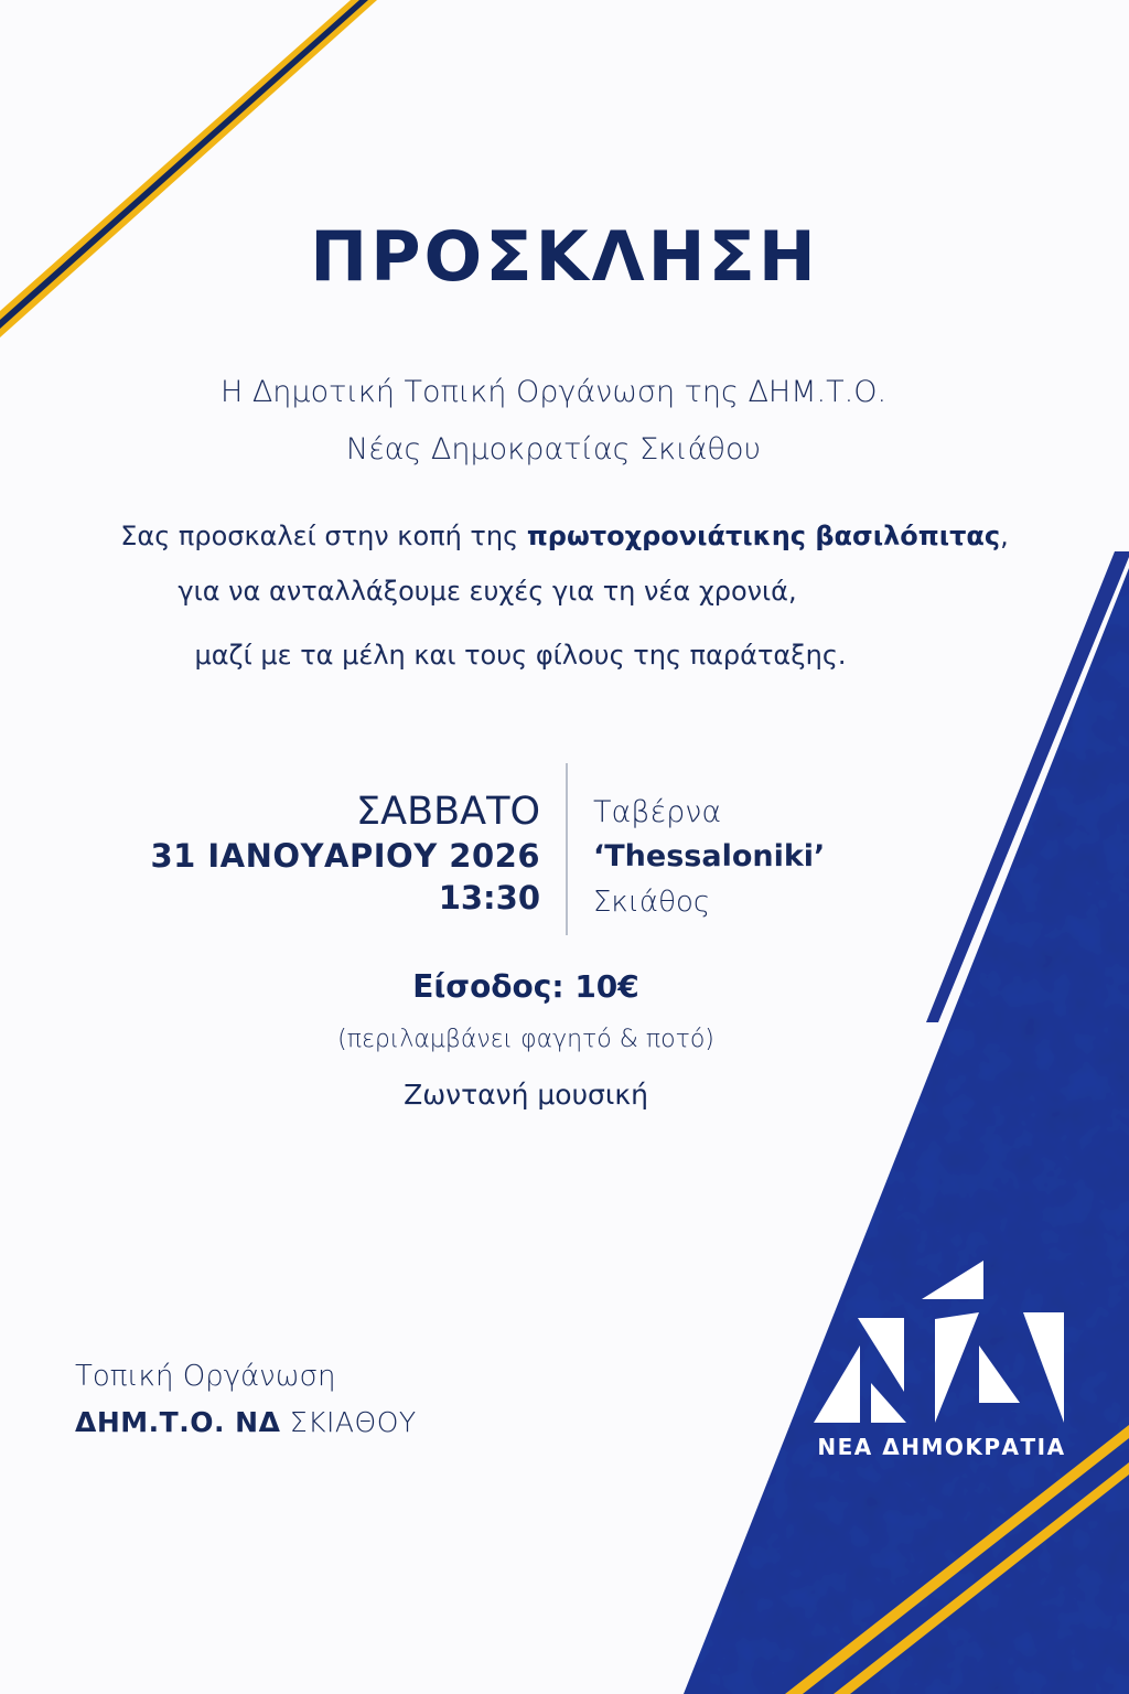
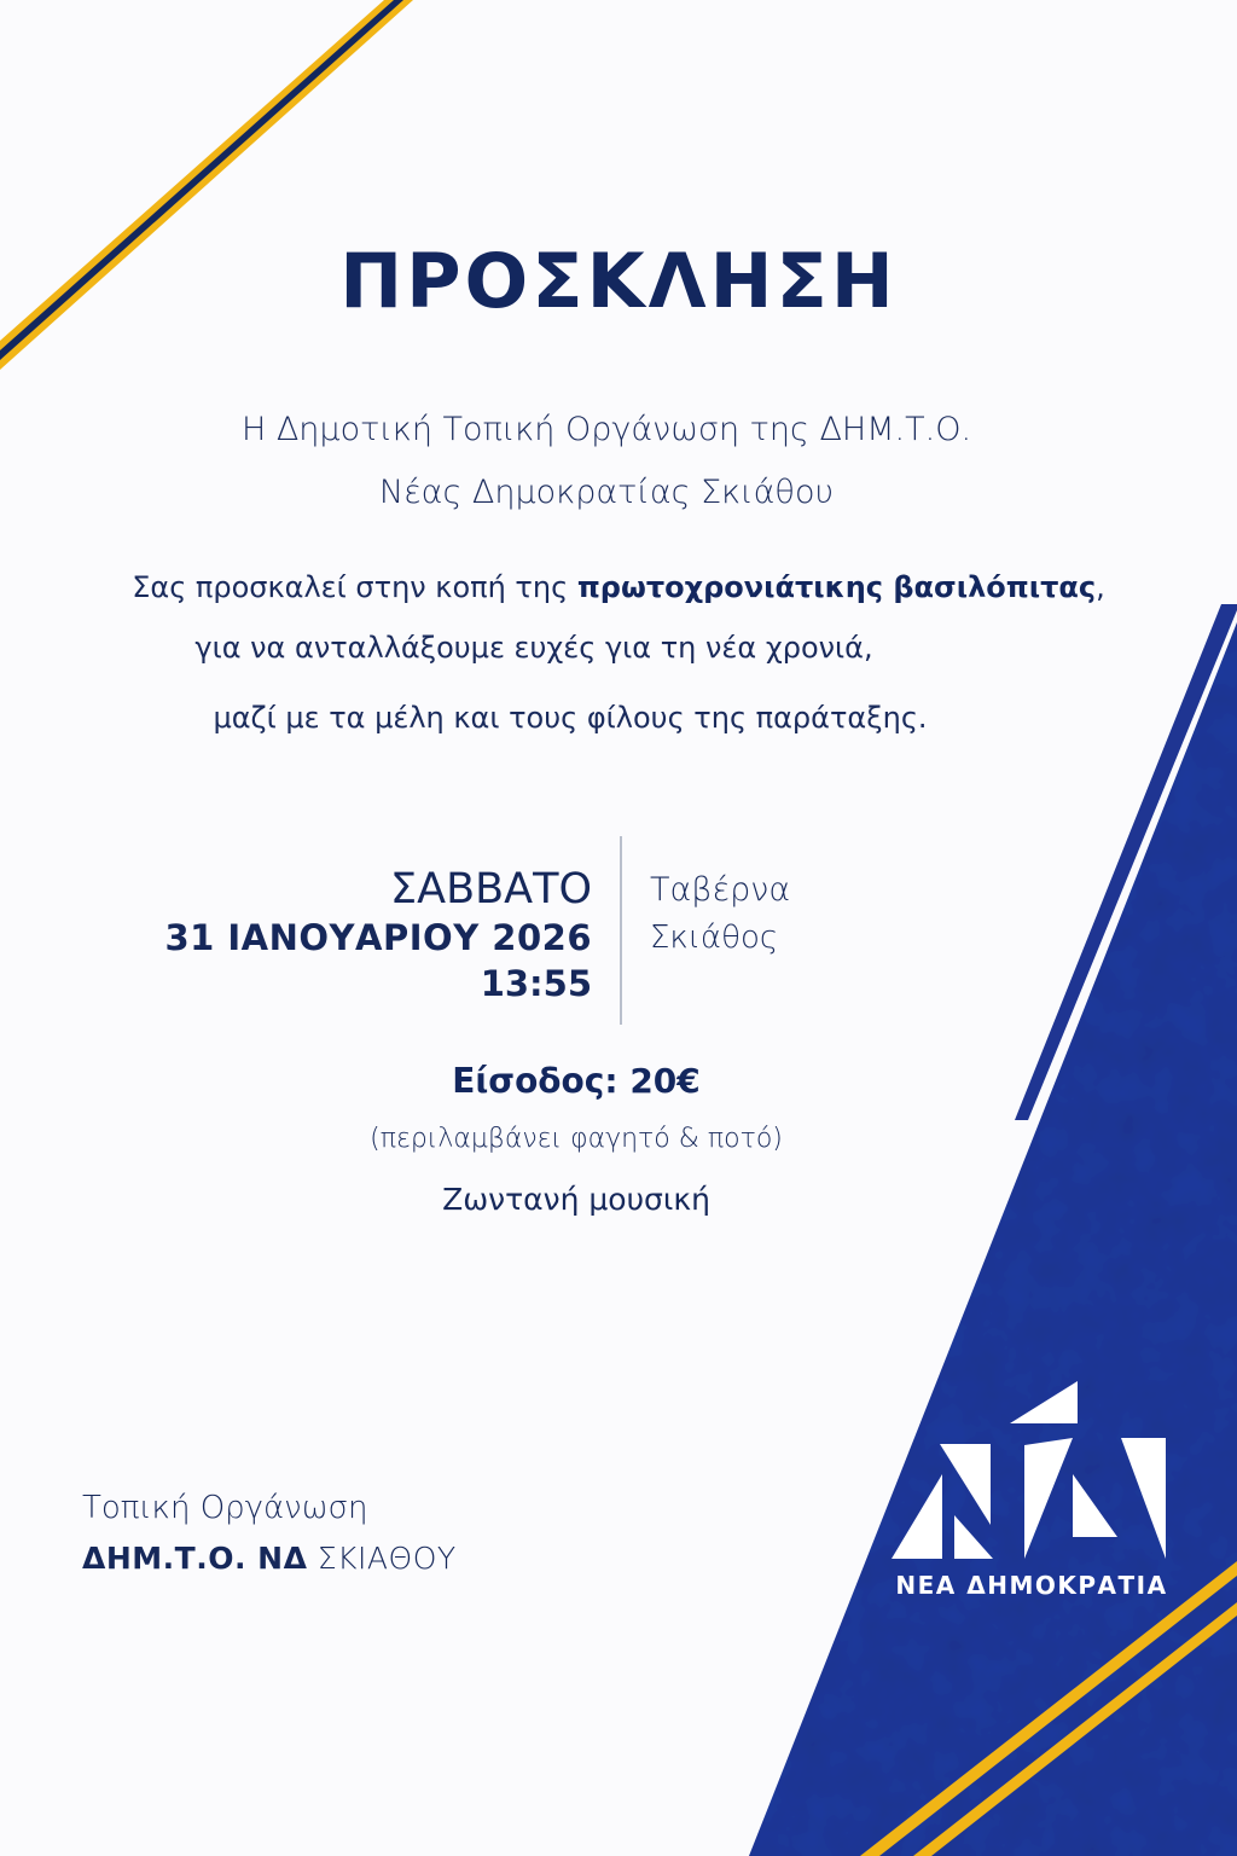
  ΠΡΟΣΚΛΗΣΗ
  Η Δημοτική Τοπική Οργάνωση της ΔΗΜ.Τ.Ο.
  Νέας Δημοκρατίας Σκιάθου
  Σας προσκαλεί στην κοπή της πρωτοχρονιάτικης βασιλόπιτας,
  για να ανταλλάξουμε ευχές για τη νέα χρονιά,
  μαζί με τα μέλη και τους φίλους της παράταξης.
  ΣΑΒΒΑΤΟ
  31 ΙΑΝΟΥΑΡΙΟΥ 2026
- 13:30
+ 13:55
  Ταβέρνα
- ‘Thessaloniki’
  Σκιάθος
- Είσοδος: 10€
+ Είσοδος: 20€
  (περιλαμβάνει φαγητό & ποτό)
  Ζωντανή μουσική
  Τοπική Οργάνωση
  ΔΗΜ.Τ.Ο. ΝΔ ΣΚΙΑΘΟΥ
  ΝΕΑ ΔΗΜΟΚΡΑΤΙΑ
